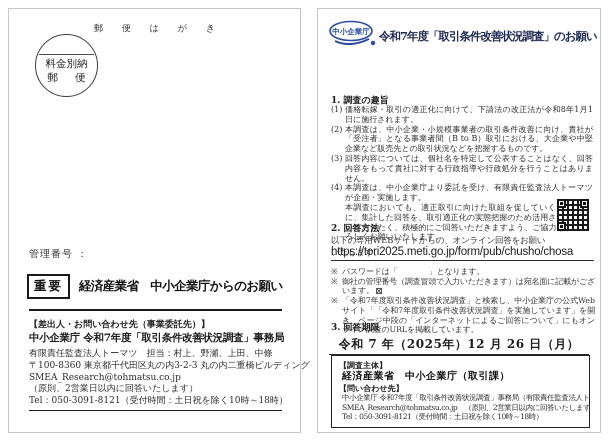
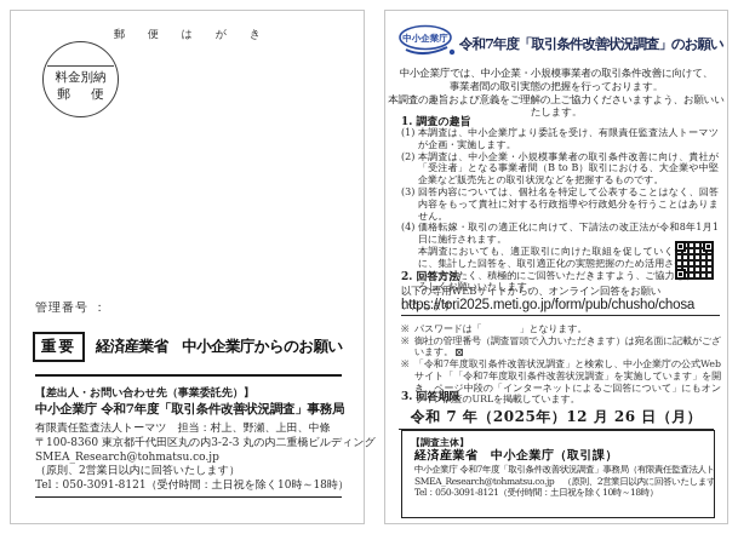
  郵 便 は が き
  料金別納
  郵 便
  管理番号 ：
  重要
  経済産業省 中小企業庁からのお願い
  【差出人・お問い合わせ先（事業委託先）】
  中小企業庁 令和7年度「取引条件改善状況調査」事務局
  有限責任監査法人トーマツ 担当：村上、野瀬、上田、中條
  〒100-8360 東京都千代田区丸の内3-2-3 丸の内二重橋ビルディング
  SMEA_Research@tohmatsu.co.jp
  （原則、2営業日以内に回答いたします）
  Tel：050-3091-8121（受付時間：土日祝を除く10時～18時）
  中小企業庁
  令和7年度「取引条件改善状況調査」のお願い
+ 中小企業庁では、中小企業・小規模事業者の取引条件改善に向けて、
+ 事業者間の取引実態の把握を行っております。
+ 本調査の趣旨および意義をご理解の上ご協力くださいますよう、お願いいたします。
  1. 調査の趣旨
  (1)
- 価格転嫁・取引の適正化に向けて、下請法の改正法が令和8年1月1日に施行されます。
+ 本調査は、中小企業庁より委託を受け、有限責任監査法人トーマツが企画・実施します。
  (2)
  本調査は、中小企業・小規模事業者の取引条件改善に向け、貴社が「受注者」となる事業者間（B to B）取引における、大企業や中堅企業など販売先との取引状況などを把握するものです。
  (3)
  回答内容については、個社名を特定して公表することはなく、回答内容をもって貴社に対する行政指導や行政処分を行うことはありません。
  (4)
- 本調査は、中小企業庁より委託を受け、有限責任監査法人トーマツが企画・実施します。
+ 価格転嫁・取引の適正化に向けて、下請法の改正法が令和8年1月1日に施行されます。
  本調査においても、適正取引に向けた取組を促していくに、集計した回答を、取引適正化の実態把握のため活用さいただきたく、積極的にご回答いただきますよう、ご協力ろしくお願いいたします。
  2. 回答方法
  以下の専用WEBサイトからの、オンライン回答をお願いいたします。
  https://tori2025.meti.go.jp/form/pub/chusho/chosa
  ※
  パスワードは「 」となります。
  ※
  御社の管理番号（調査冒頭で入力いただきます）は宛名面に記載がございます。
  ※
  「令和7年度取引条件改善状況調査」と検索し、中小企業庁の公式Webサイト「「令和7年度取引条件改善状況調査」を実施しています」を開き、ページ中段の「インターネットによるご回答について」にもオンライン調査のURLを掲載しています。
  3. 回答期限
  令和 7 年（2025年）12 月 26 日（月）
  【調査主体】
  経済産業省 中小企業庁（取引課）
- 【問い合わせ先】
  中小企業庁 令和7年度「取引条件改善状況調査」事務局（有限責任監査法人ト
  SMEA_Research@tohmatsu.co.jp （原則、2営業日以内に回答いたします
  Tel：050-3091-8121（受付時間：土日祝を除く10時～18時）
